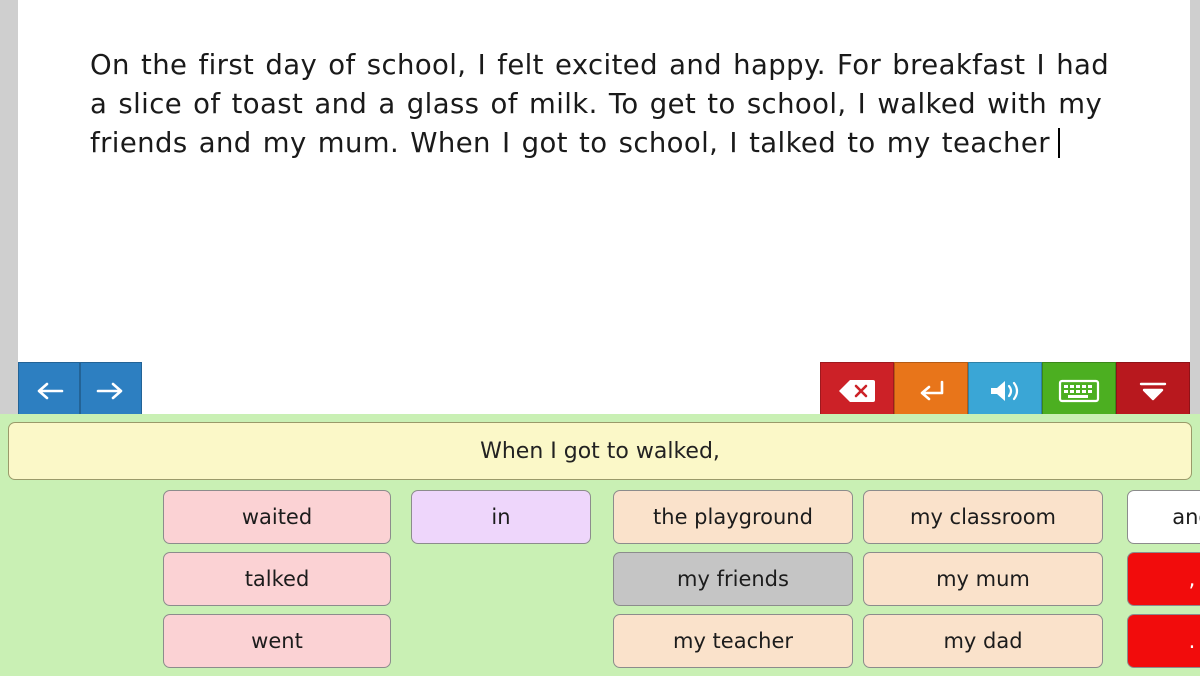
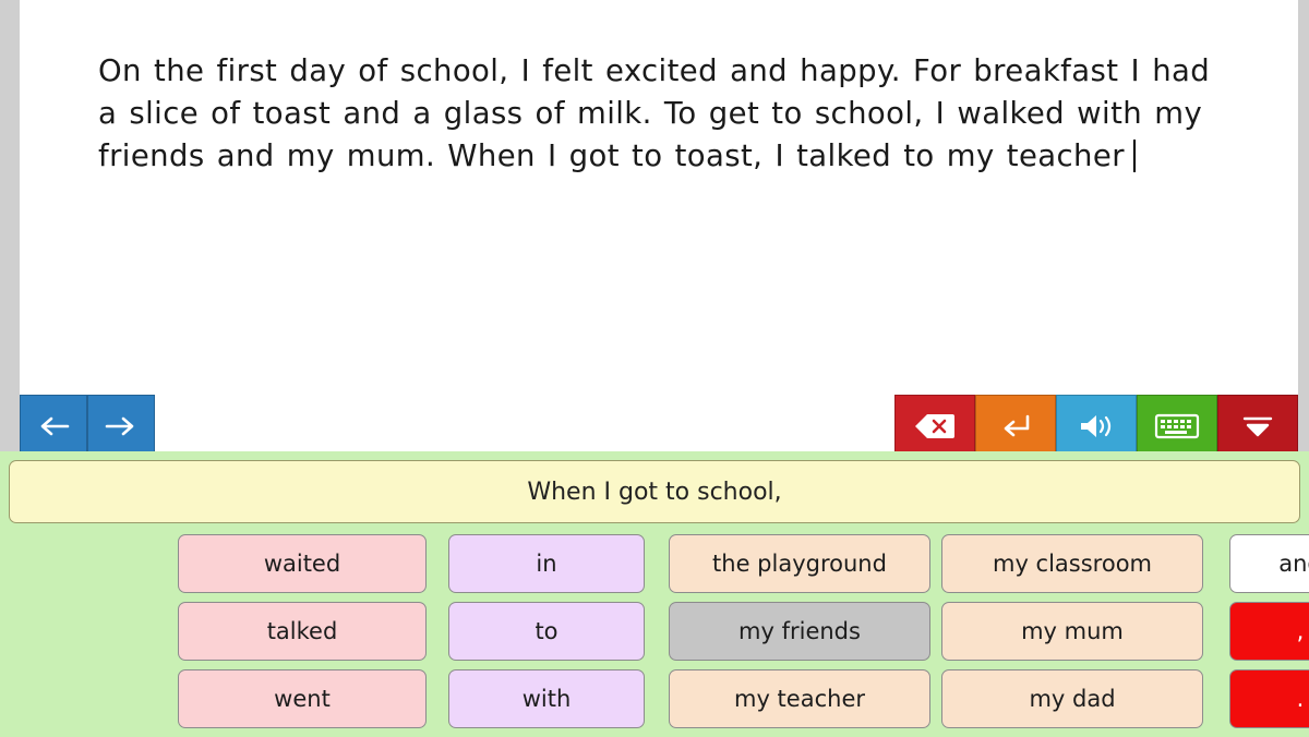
- On the first day of school, I felt excited and happy. For breakfast I had a slice of toast and a glass of milk. To get to school, I walked with my friends and my mum. When I got to school, I talked to my teacher
+ On the first day of school, I felt excited and happy. For breakfast I had a slice of toast and a glass of milk. To get to school, I walked with my friends and my mum. When I got to toast, I talked to my teacher
- When I got to walked,
+ When I got to school,
  waited
  talked
  went
  in
+ to
+ with
  the playground
  my friends
  my teacher
  my classroom
  my mum
  my dad
  ,
  .
